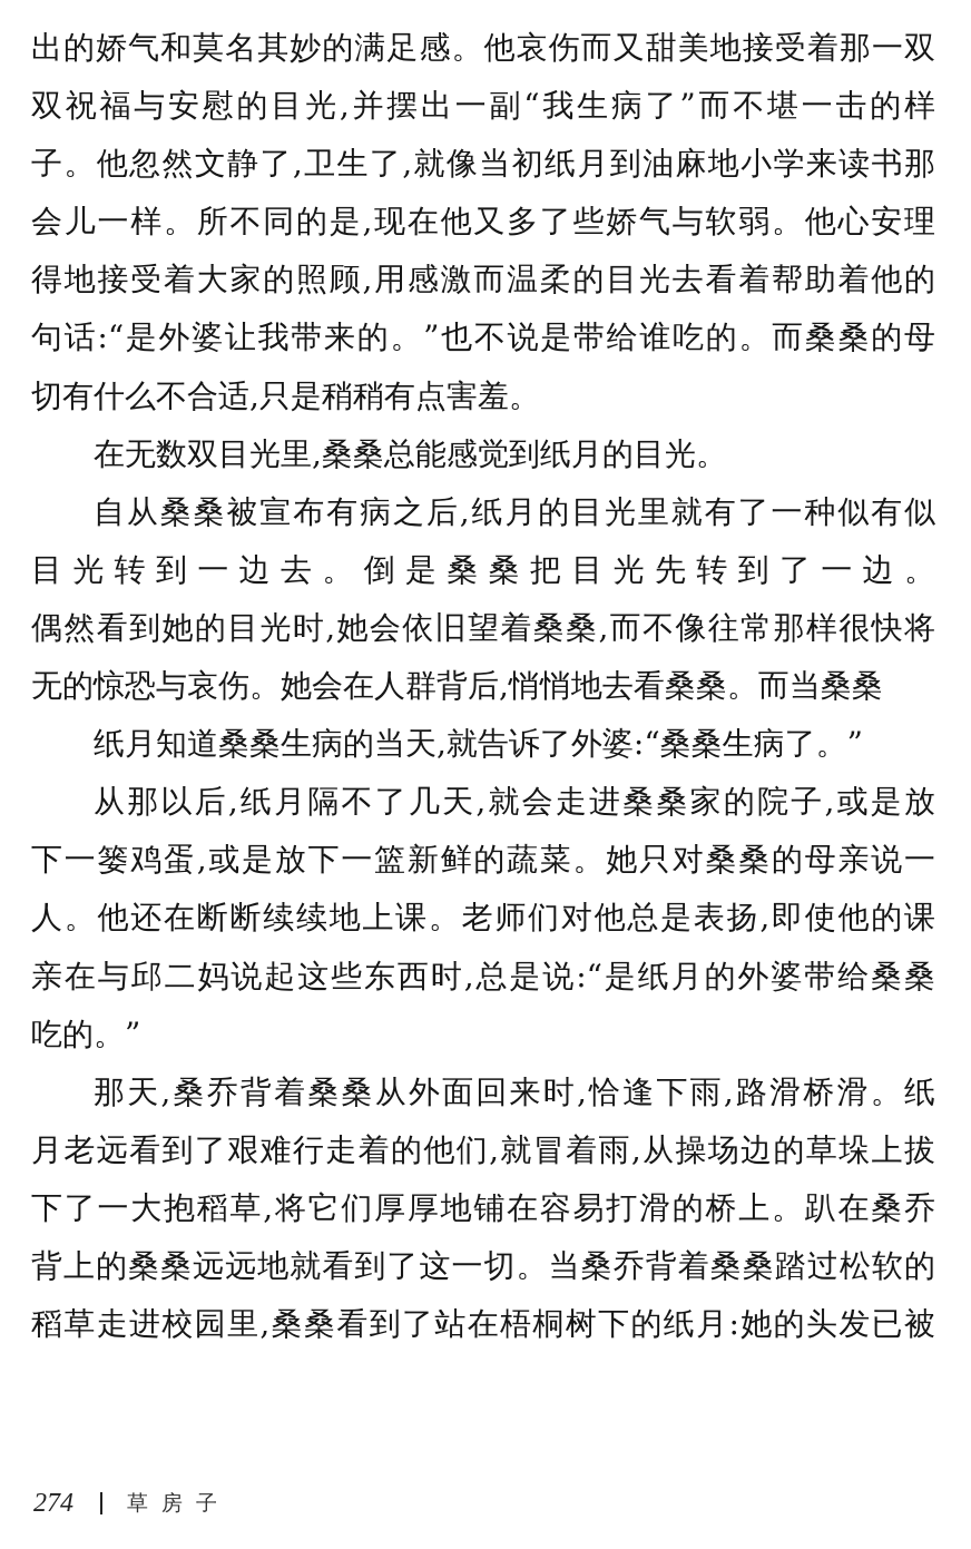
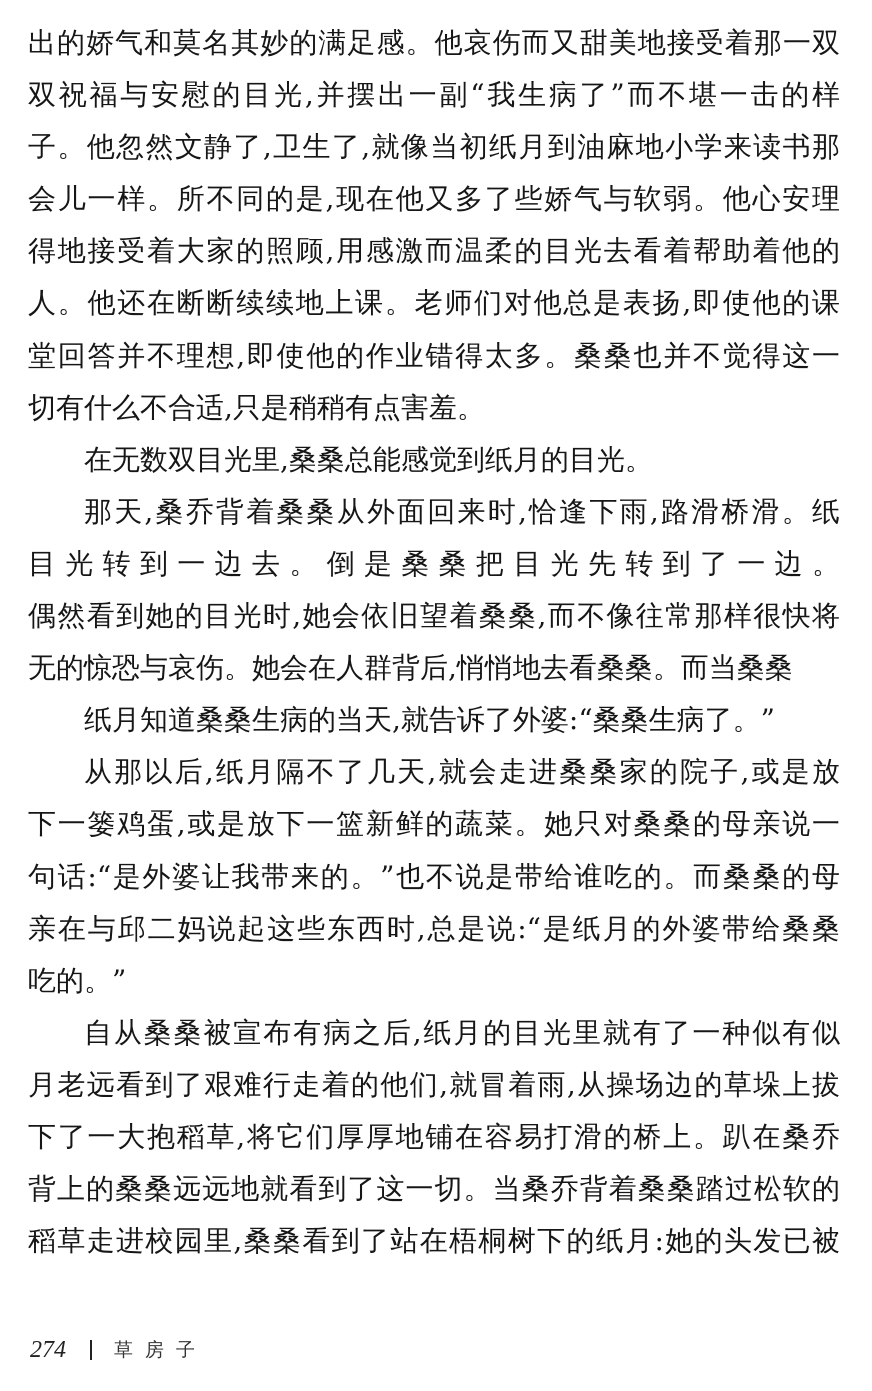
  出的娇气和莫名其妙的满足感。他哀伤而又甜美地接受着那一双
  双祝福与安慰的目光,并摆出一副“我生病了”而不堪一击的样
  子。他忽然文静了,卫生了,就像当初纸月到油麻地小学来读书那
  会儿一样。所不同的是,现在他又多了些娇气与软弱。他心安理
  得地接受着大家的照顾,用感激而温柔的目光去看着帮助着他的
- 句话:“是外婆让我带来的。”也不说是带给谁吃的。而桑桑的母
+ 人。他还在断断续续地上课。老师们对他总是表扬,即使他的课
+ 堂回答并不理想,即使他的作业错得太多。桑桑也并不觉得这一
  切有什么不合适,只是稍稍有点害羞。
  在无数双目光里,桑桑总能感觉到纸月的目光。
- 自从桑桑被宣布有病之后,纸月的目光里就有了一种似有似
+ 那天,桑乔背着桑桑从外面回来时,恰逢下雨,路滑桥滑。纸
  目光转到一边去。倒是桑桑把目光先转到了一边。
  偶然看到她的目光时,她会依旧望着桑桑,而不像往常那样很快将
  无的惊恐与哀伤。她会在人群背后,悄悄地去看桑桑。而当桑桑
  纸月知道桑桑生病的当天,就告诉了外婆:“桑桑生病了。”
  从那以后,纸月隔不了几天,就会走进桑桑家的院子,或是放
  下一篓鸡蛋,或是放下一篮新鲜的蔬菜。她只对桑桑的母亲说一
- 人。他还在断断续续地上课。老师们对他总是表扬,即使他的课
+ 句话:“是外婆让我带来的。”也不说是带给谁吃的。而桑桑的母
  亲在与邱二妈说起这些东西时,总是说:“是纸月的外婆带给桑桑
  吃的。”
- 那天,桑乔背着桑桑从外面回来时,恰逢下雨,路滑桥滑。纸
+ 自从桑桑被宣布有病之后,纸月的目光里就有了一种似有似
  月老远看到了艰难行走着的他们,就冒着雨,从操场边的草垛上拔
  下了一大抱稻草,将它们厚厚地铺在容易打滑的桥上。趴在桑乔
  背上的桑桑远远地就看到了这一切。当桑乔背着桑桑踏过松软的
  稻草走进校园里,桑桑看到了站在梧桐树下的纸月:她的头发已被
  274
  草房子
